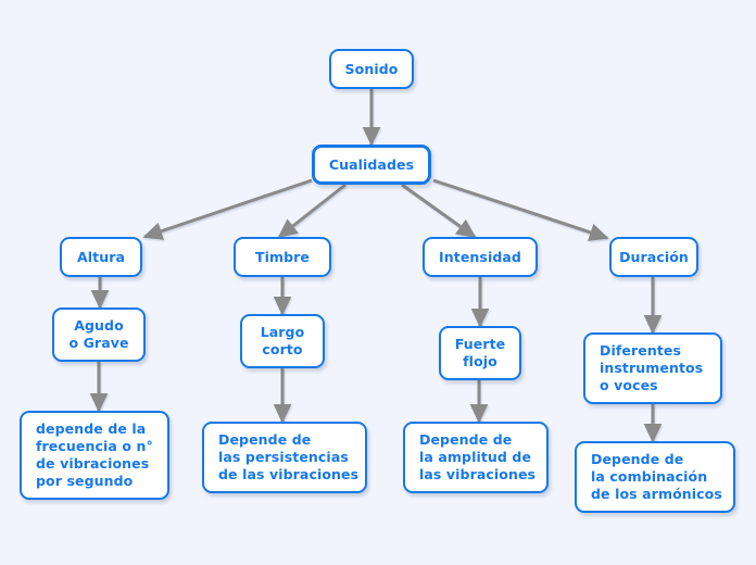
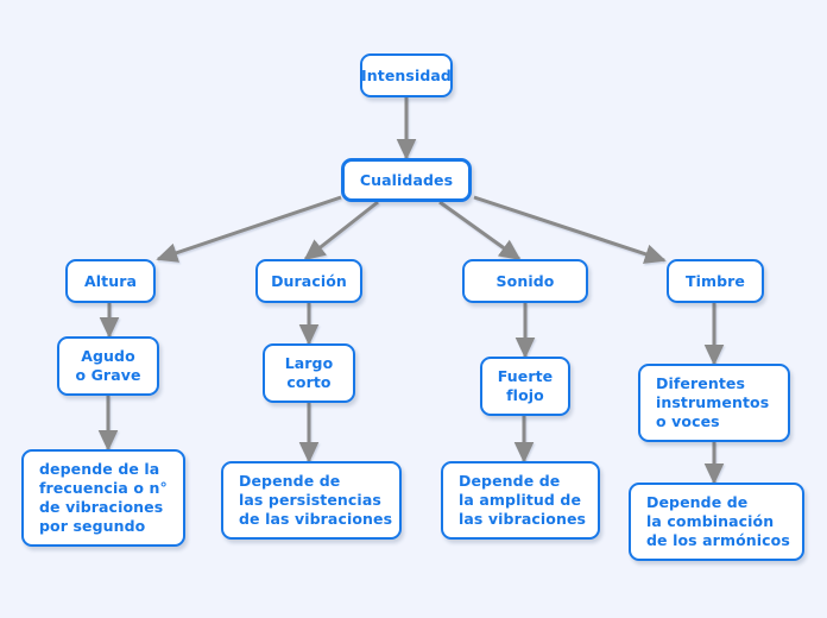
- Sonido
+ Intensidad
  Cualidades
  Altura
- Timbre
+ Duración
- Intensidad
+ Sonido
- Duración
+ Timbre
  Agudo
  o Grave
  Largo
  corto
  Fuerte
  flojo
  Diferentes
  instrumentos
  o voces
  depende de la
  frecuencia o n°
  de vibraciones
  por segundo
  Depende de
  las persistencias
  de las vibraciones
  Depende de
  la amplitud de
  las vibraciones
  Depende de
  la combinación
  de los armónicos
